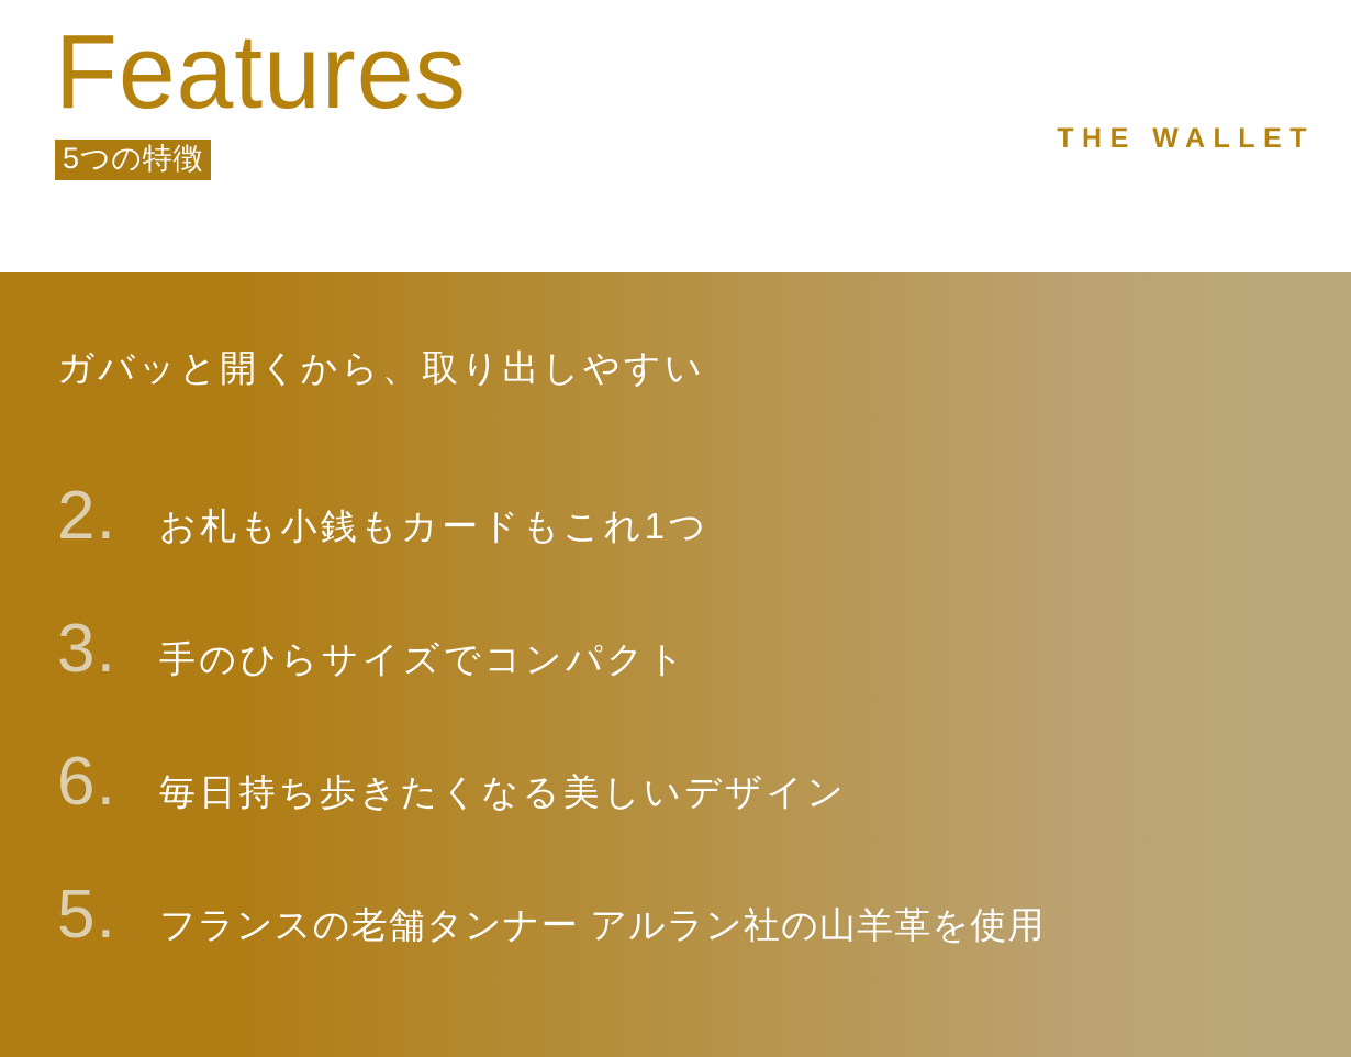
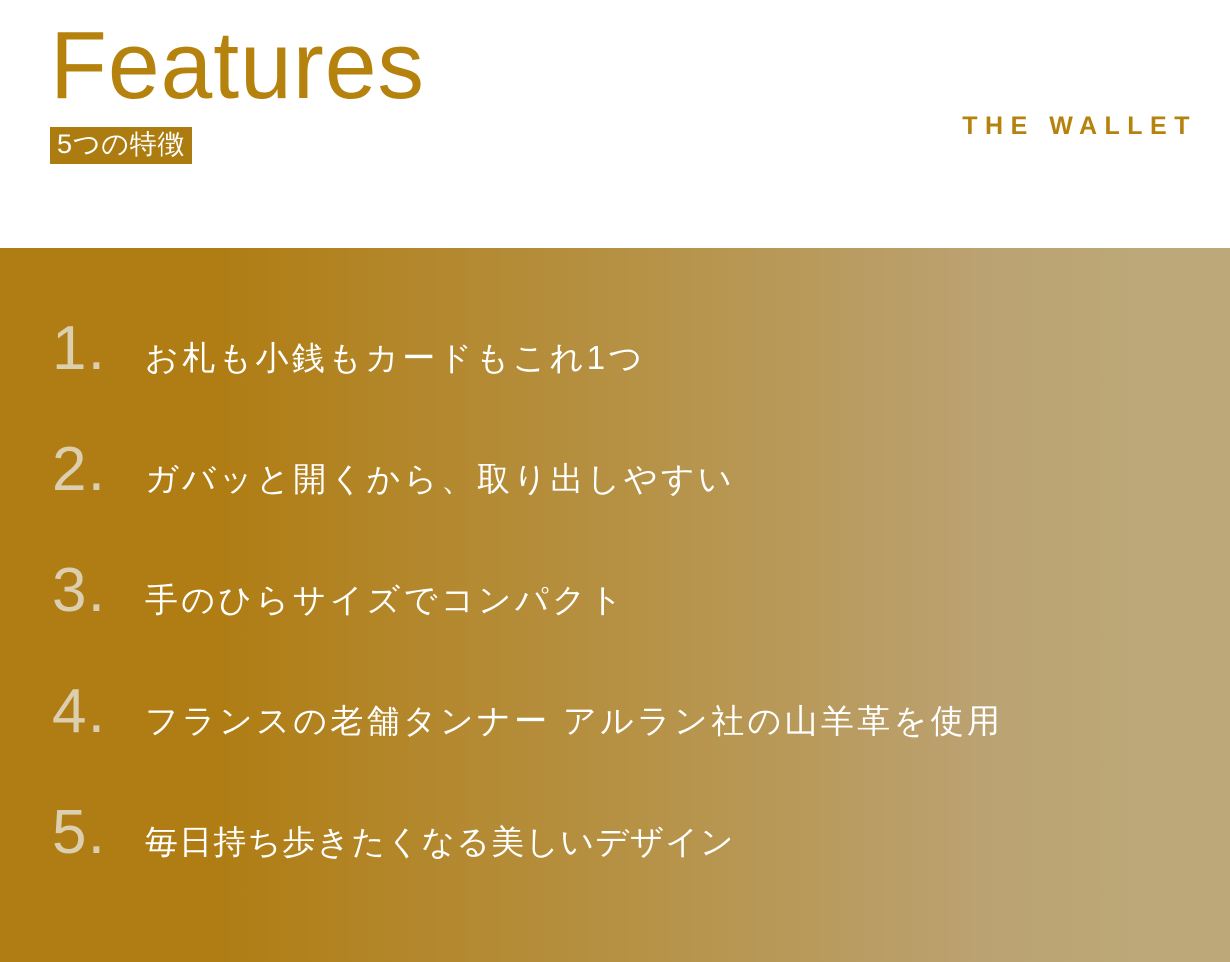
  Features
  5つの特徴
  THE WALLET
+ 1.
- ガバッと開くから、取り出しやすい
+ お札も小銭もカードもこれ1つ
  2.
- お札も小銭もカードもこれ1つ
+ ガバッと開くから、取り出しやすい
  3.
  手のひらサイズでコンパクト
- 6.
+ 4.
- 毎日持ち歩きたくなる美しいデザイン
+ フランスの老舗タンナー アルラン社の山羊革を使用
  5.
- フランスの老舗タンナー アルラン社の山羊革を使用
+ 毎日持ち歩きたくなる美しいデザイン
